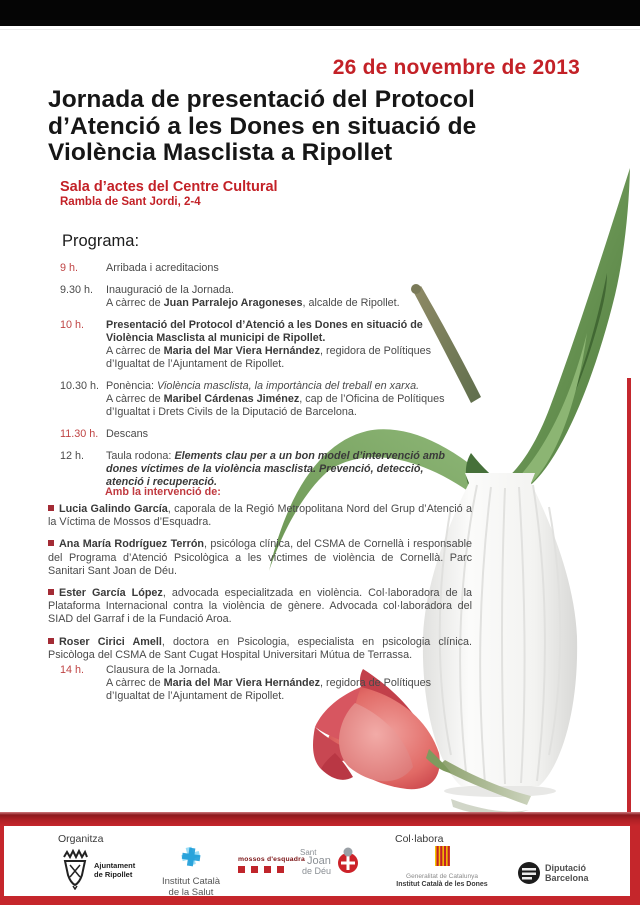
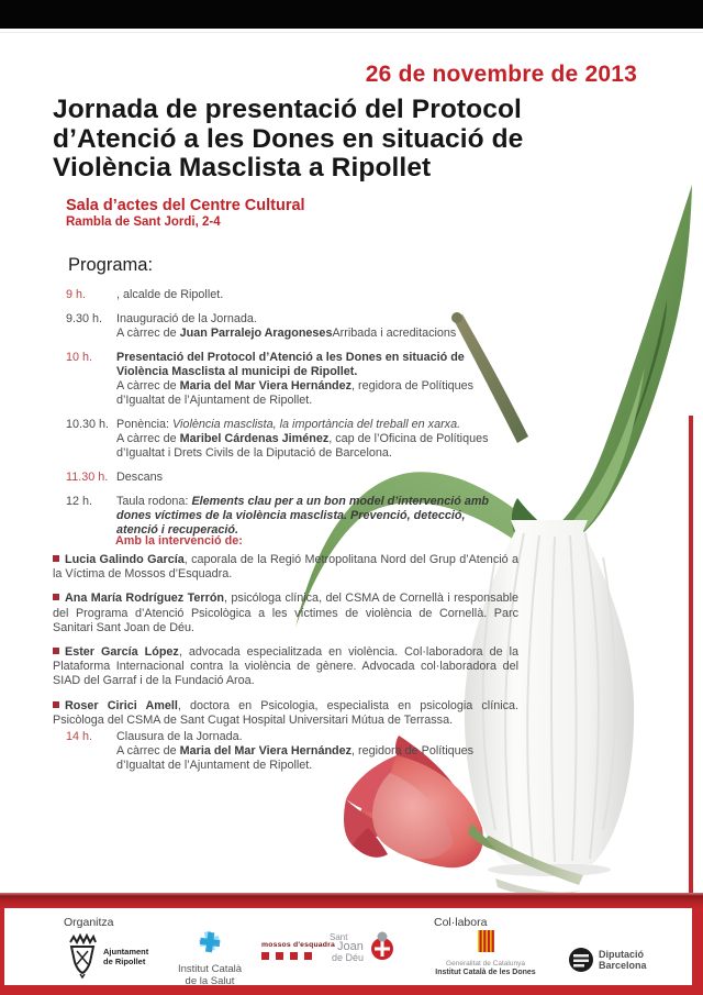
  26 de novembre de 2013
  Jornada de presentació del Protocol
  d’Atenció a les Dones en situació de
  Violència Masclista a Ripollet
  Sala d’actes del Centre Cultural
  Rambla de Sant Jordi, 2-4
  Programa:
  9 h.
- Arribada i acreditacions
+ , alcalde de Ripollet.
  9.30 h.
  Inauguració de la Jornada.
- A càrrec de Juan Parralejo Aragoneses, alcalde de Ripollet.
+ A càrrec de Juan Parralejo AragonesesArribada i acreditacions
  10 h.
  Presentació del Protocol d’Atenció a les Dones en situació de
  Violència Masclista al municipi de Ripollet.
  A càrrec de Maria del Mar Viera Hernández, regidora de Polítiques
  d’Igualtat de l’Ajuntament de Ripollet.
  10.30 h.
  Ponència: Violència masclista, la importància del treball en xarxa.
  A càrrec de Maribel Cárdenas Jiménez, cap de l’Oficina de Polítiques
  d’Igualtat i Drets Civils de la Diputació de Barcelona.
  11.30 h.
  Descans
  12 h.
  Taula rodona: Elements clau per a un bon model d’intervenció amb
  dones víctimes de la violència masclista. Prevenció, detecció,
  atenció i recuperació.
  Amb la intervenció de:
  Lucia Galindo García, caporala de la Regió Metropolitana Nord del Grup d’Atenció a la Víctima de Mossos d’Esquadra.
  Ana María Rodríguez Terrón, psicóloga clínica, del CSMA de Cornellà i responsable del Programa d’Atenció Psicològica a les víctimes de violència de Cornellà. Parc Sanitari Sant Joan de Déu.
  Ester García López, advocada especialitzada en violència. Col·laboradora de la Plataforma Internacional contra la violència de gènere. Advocada col·laboradora del SIAD del Garraf i de la Fundació Aroa.
  Roser Cirici Amell, doctora en Psicologia, especialista en psicologia clínica. Psicòloga del CSMA de Sant Cugat Hospital Universitari Mútua de Terrassa.
  14 h.
  Clausura de la Jornada.
  A càrrec de Maria del Mar Viera Hernández, regidora de Polítiques
  d’Igualtat de l’Ajuntament de Ripollet.
  Organitza
  Ajuntament
  de Ripollet
  Institut Català
  de la Salut
  Sant
  Joan
  de Déu
  Col·labora
  Diputació
  Barcelona
